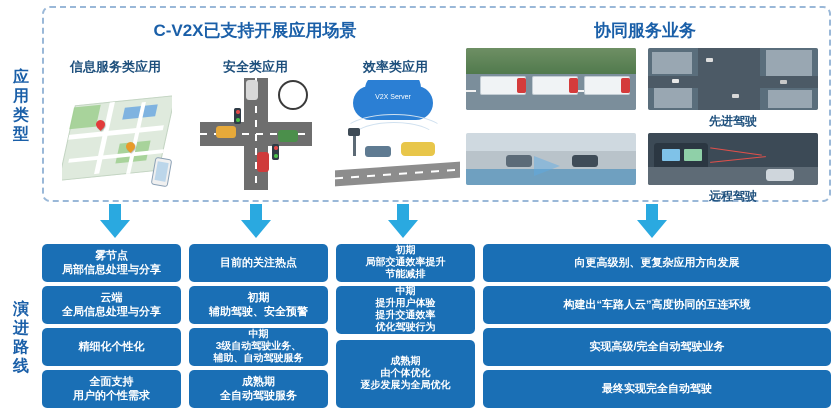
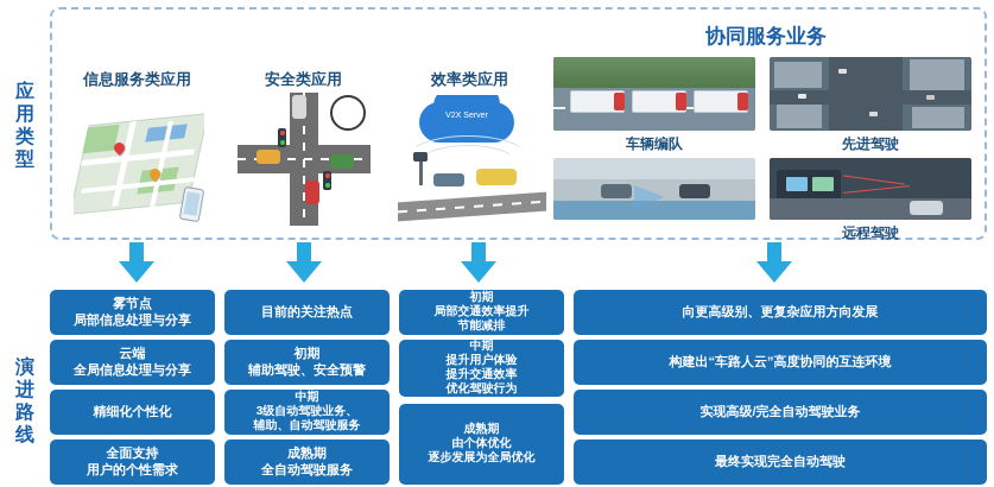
  应 用 类 型
  演 进 路 线
- C-V2X已支持开展应用场景
  协同服务业务
  信息服务类应用
  安全类应用
  效率类应用
+ 车辆编队
  先进驾驶
  远程驾驶
  雾节点
  局部信息处理与分享
  云端
  全局信息处理与分享
  精细化个性化
  全面支持
  用户的个性需求
  目前的关注热点
  初期
  辅助驾驶、安全预警
  中期
  3级自动驾驶业务、
  辅助、自动驾驶服务
  成熟期
  全自动驾驶服务
  初期
  局部交通效率提升
  节能减排
  中期
  提升用户体验
  提升交通效率
  优化驾驶行为
  成熟期
  由个体优化
  逐步发展为全局优化
  向更高级别、更复杂应用方向发展
  构建出“车路人云”高度协同的互连环境
  实现高级/完全自动驾驶业务
  最终实现完全自动驾驶
